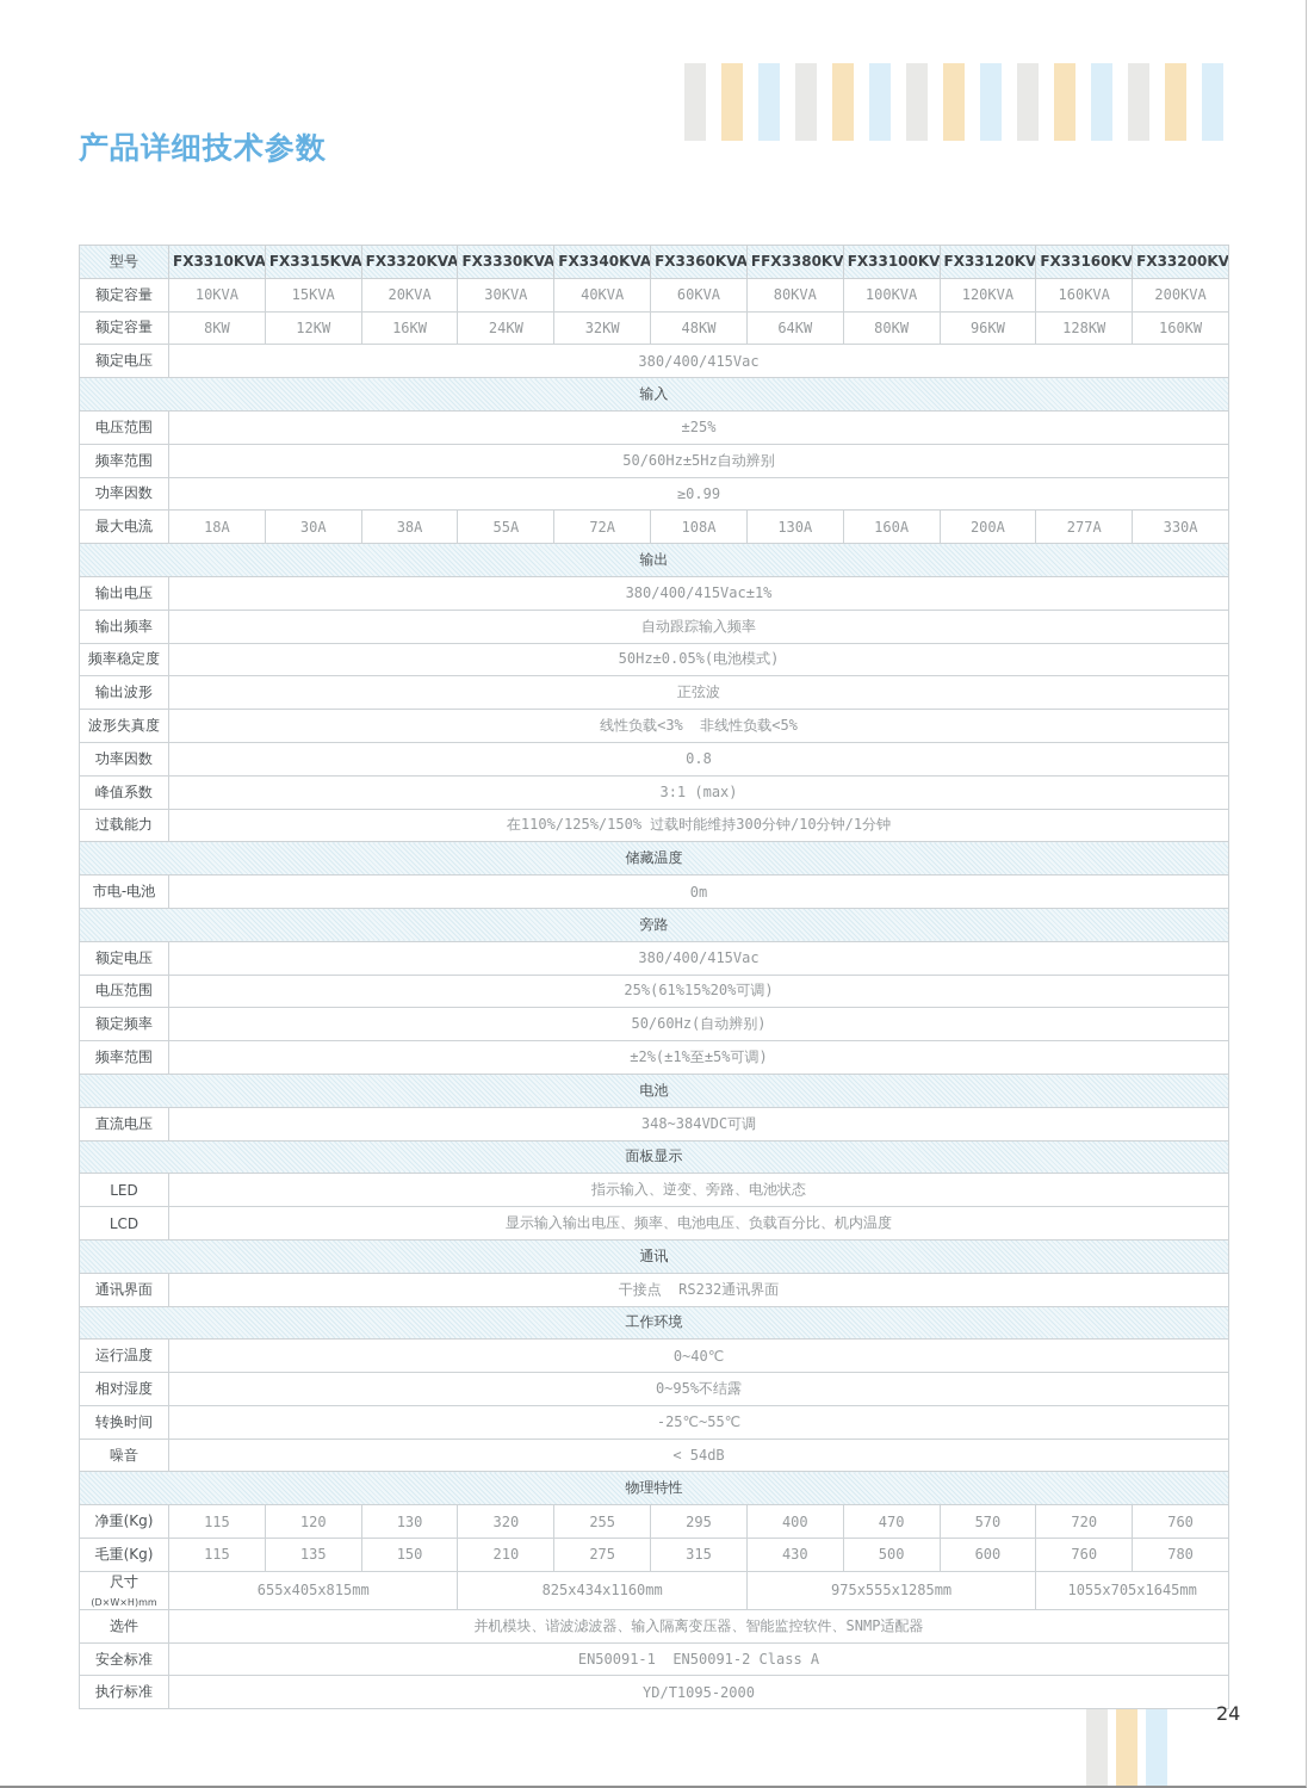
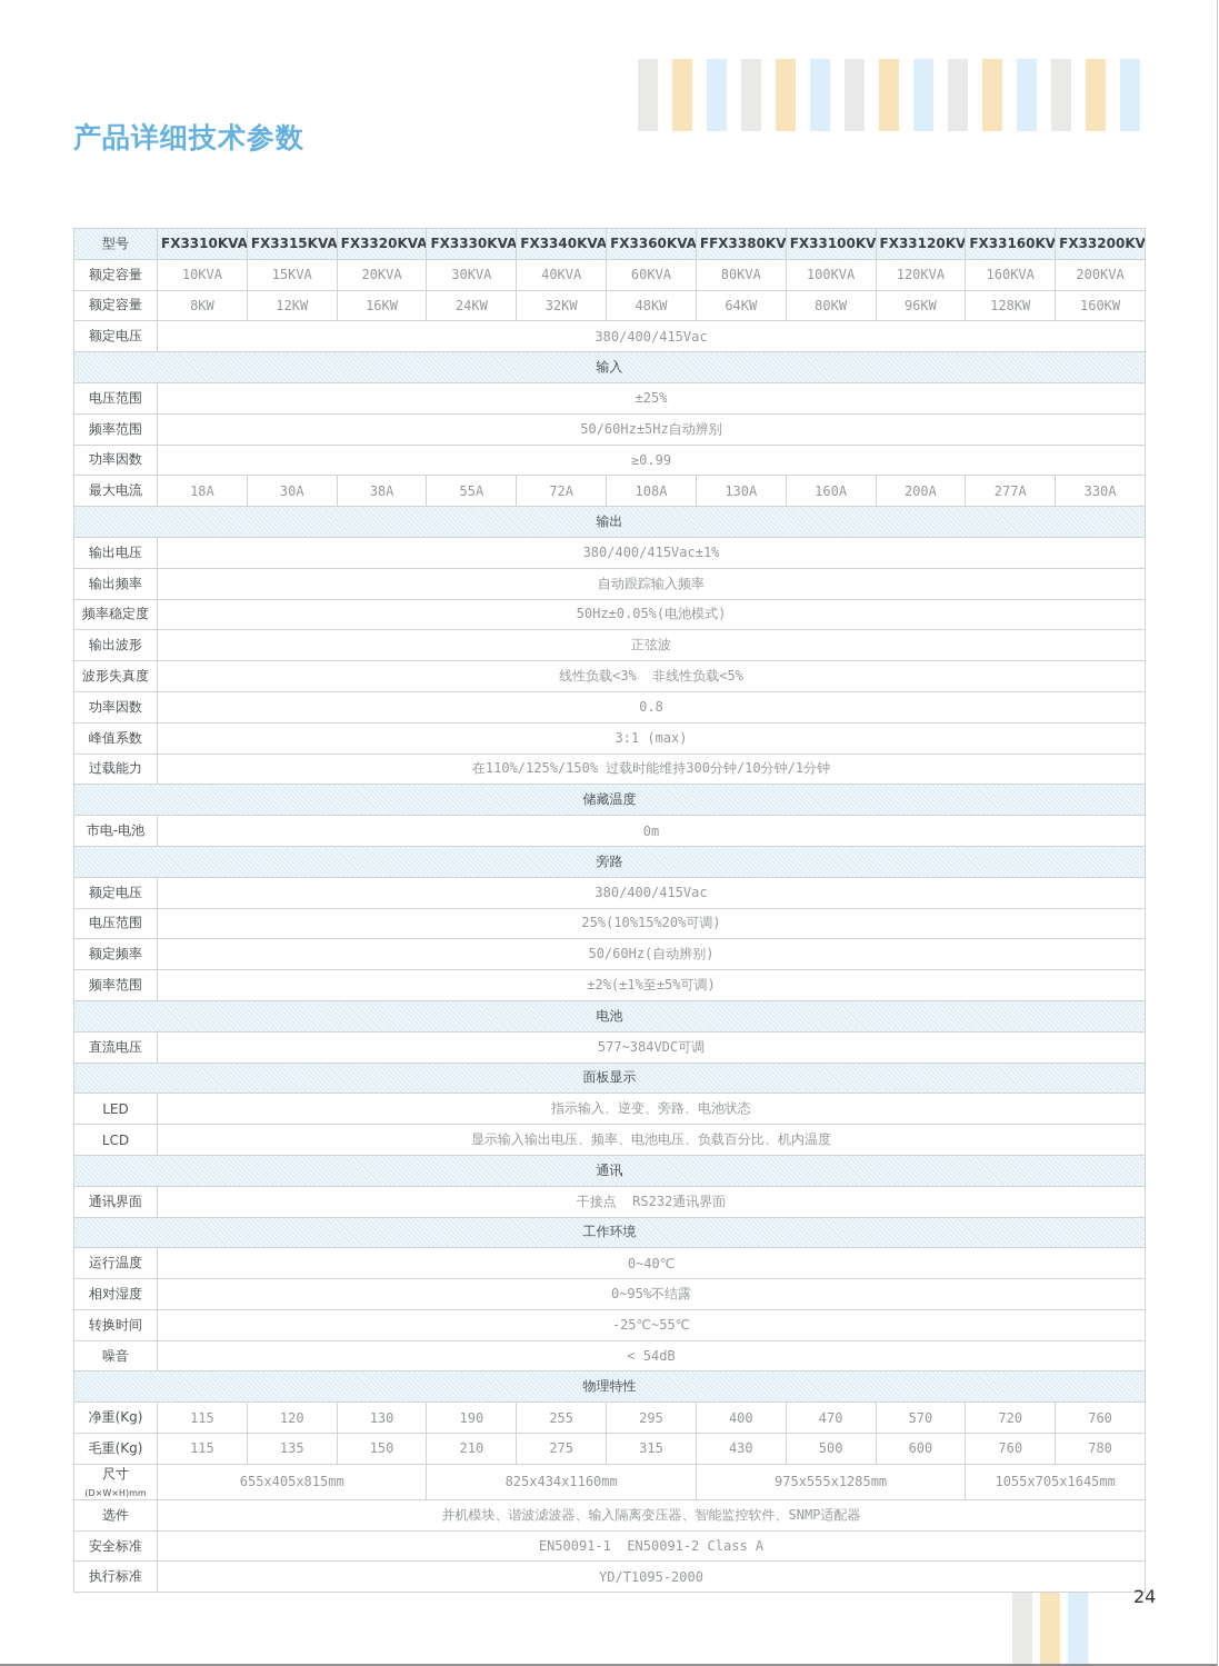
  产品详细技术参数
  型号	FX3310KVA	FX3315KVA	FX3320KVA	FX3330KVA	FX3340KVA	FX3360KVA	FFX3380KV	FX33100KV	FX33120KV	FX33160KV	FX33200KV
  额定容量	10KVA	15KVA	20KVA	30KVA	40KVA	60KVA	80KVA	100KVA	120KVA	160KVA	200KVA
  额定容量	8KW	12KW	16KW	24KW	32KW	48KW	64KW	80KW	96KW	128KW	160KW
  额定电压	380/400/415Vac
  输入
  电压范围	±25%
  频率范围	50/60Hz±5Hz自动辨别
  功率因数	≥0.99
  最大电流	18A	30A	38A	55A	72A	108A	130A	160A	200A	277A	330A
  输出
  输出电压	380/400/415Vac±1%
  输出频率	自动跟踪输入频率
  频率稳定度	50Hz±0.05%(电池模式)
  输出波形	正弦波
  波形失真度	线性负载<3% 非线性负载<5%
  功率因数	0.8
  峰值系数	3:1 (max)
  过载能力	在110%/125%/150% 过载时能维持300分钟/10分钟/1分钟
  储藏温度
  市电-电池	0m
  旁路
  额定电压	380/400/415Vac
- 电压范围	25%(61%15%20%可调)
+ 电压范围	25%(10%15%20%可调)
  额定频率	50/60Hz(自动辨别)
  频率范围	±2%(±1%至±5%可调)
  电池
- 直流电压	348~384VDC可调
+ 直流电压	577~384VDC可调
  面板显示
  LED	指示输入、逆变、旁路、电池状态
  LCD	显示输入输出电压、频率、电池电压、负载百分比、机内温度
  通讯
  通讯界面	干接点 RS232通讯界面
  工作环境
  运行温度	0~40℃
  相对湿度	0~95%不结露
  转换时间	-25℃~55℃
  噪音	< 54dB
  物理特性
- 净重(Kg)	115	120	130	320	255	295	400	470	570	720	760
+ 净重(Kg)	115	120	130	190	255	295	400	470	570	720	760
  毛重(Kg)	115	135	150	210	275	315	430	500	600	760	780
  尺寸(D×W×H)mm	655x405x815mm	825x434x1160mm	975x555x1285mm	1055x705x1645mm
  选件	并机模块、谐波滤波器、输入隔离变压器、智能监控软件、SNMP适配器
  安全标准	EN50091-1 EN50091-2 Class A
  执行标准	YD/T1095-2000
  24
